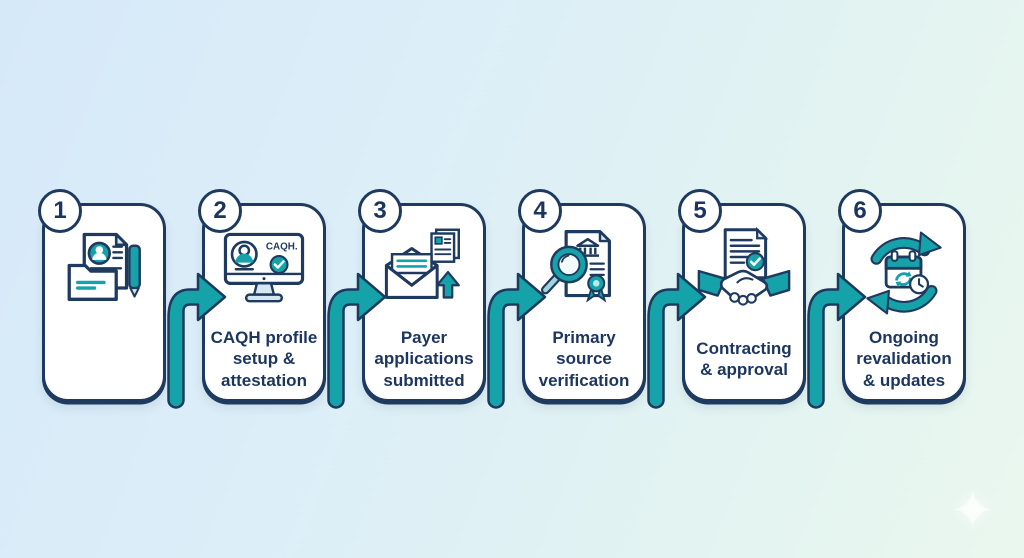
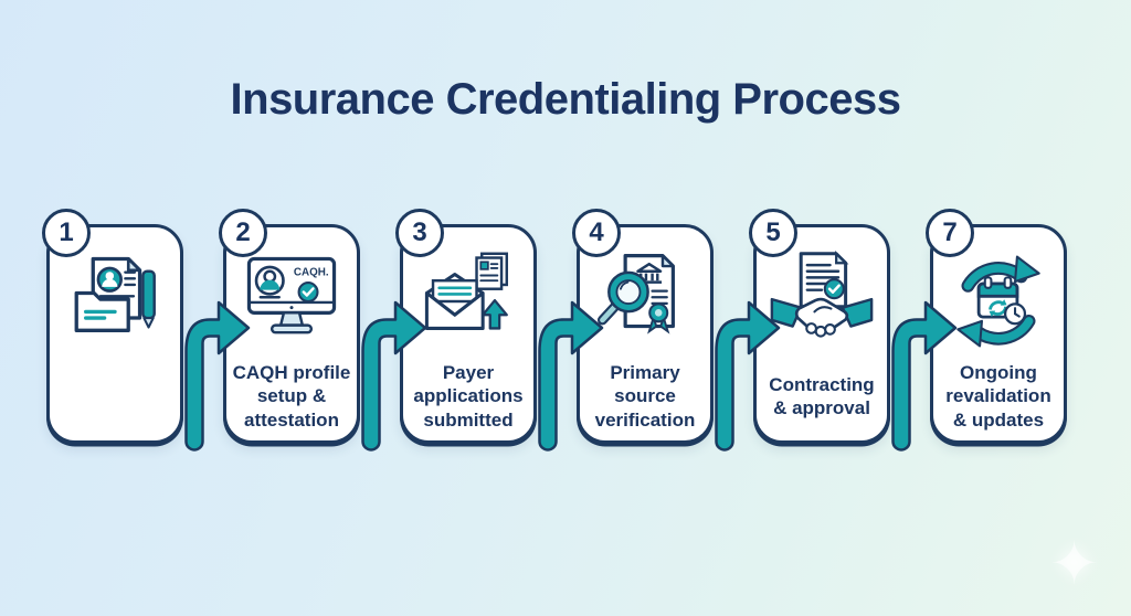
+ Insurance Credentialing Process
  1
  2
  CAQH.
  CAQH profile
  setup &
  attestation
  3
  Payer
  applications
  submitted
  4
  Primary
  source
  verification
  5
  Contracting
  & approval
- 6
+ 7
  Ongoing
  revalidation
  & updates
